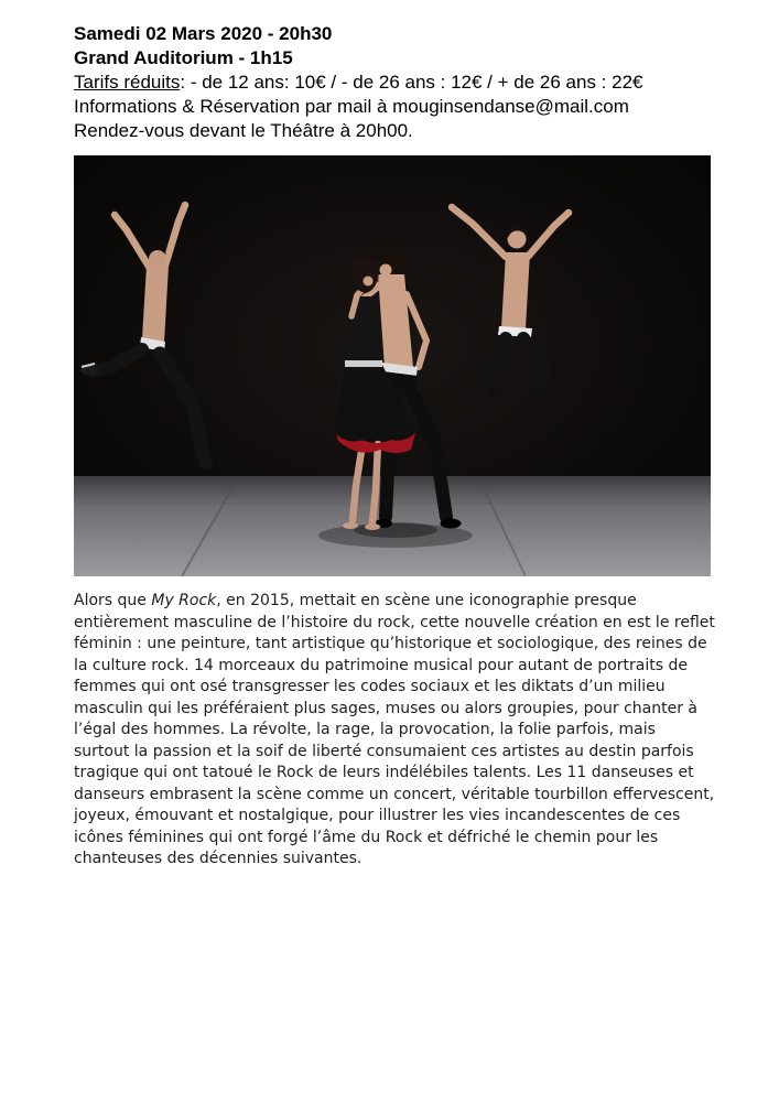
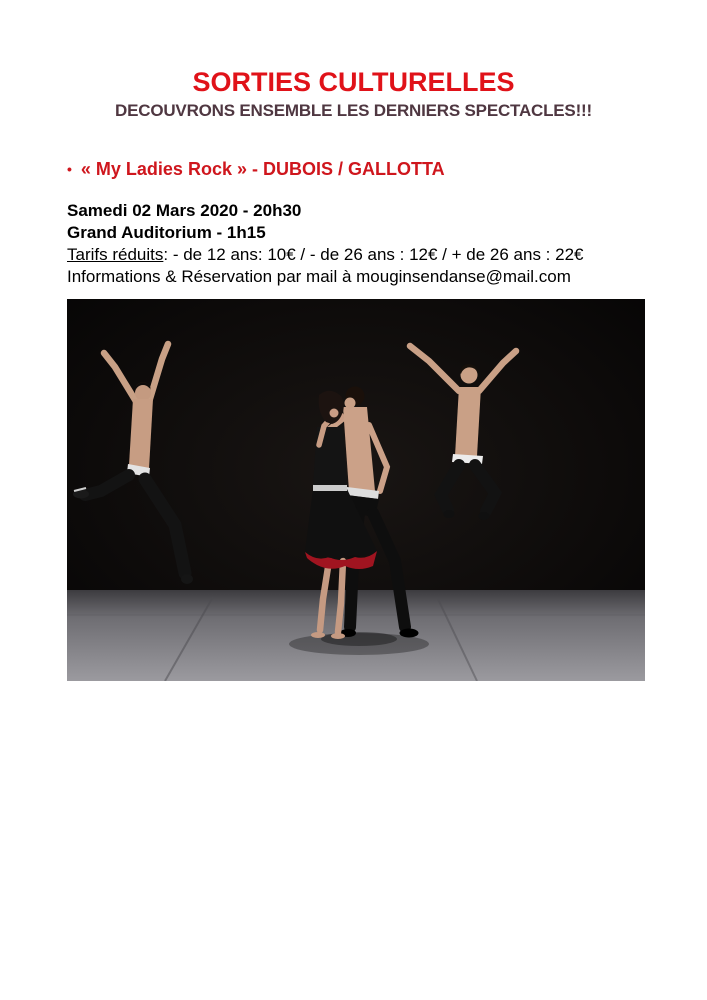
+ SORTIES CULTURELLES
+ DECOUVRONS ENSEMBLE LES DERNIERS SPECTACLES!!!
+ • « My Ladies Rock » - DUBOIS / GALLOTTA
  Samedi 02 Mars 2020 - 20h30
  Grand Auditorium - 1h15
  Tarifs réduits: - de 12 ans: 10€ / - de 26 ans : 12€ / + de 26 ans : 22€
  Informations & Réservation par mail à mouginsendanse@mail.com
- Rendez-vous devant le Théâtre à 20h00.
- Alors que My Rock, en 2015, mettait en scène une iconographie presque entièrement masculine de l’histoire du rock, cette nouvelle création en est le reflet féminin : une peinture, tant artistique qu’historique et sociologique, des reines de la culture rock. 14 morceaux du patrimoine musical pour autant de portraits de femmes qui ont osé transgresser les codes sociaux et les diktats d’un milieu masculin qui les préféraient plus sages, muses ou alors groupies, pour chanter à l’égal des hommes. La révolte, la rage, la provocation, la folie parfois, mais surtout la passion et la soif de liberté consumaient ces artistes au destin parfois tragique qui ont tatoué le Rock de leurs indélébiles talents. Les 11 danseuses et danseurs embrasent la scène comme un concert, véritable tourbillon effervescent, joyeux, émouvant et nostalgique, pour illustrer les vies incandescentes de ces icônes féminines qui ont forgé l’âme du Rock et défriché le chemin pour les chanteuses des décennies suivantes.
